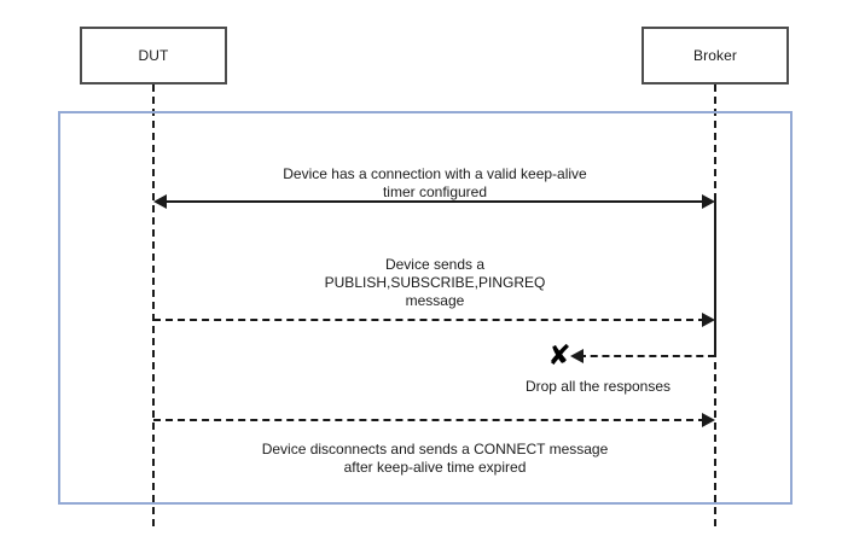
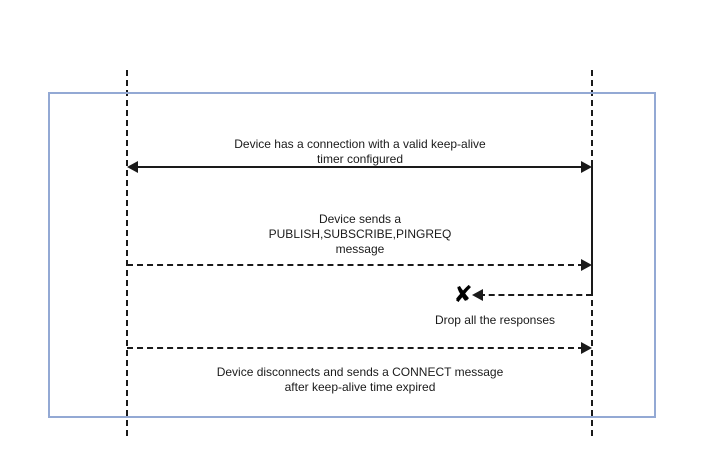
- DUT
- Broker
  Device has a connection with a valid keep-alive
  timer configured
  Device sends a
  PUBLISH,SUBSCRIBE,PINGREQ
  message
  ✘
  Drop all the responses
  Device disconnects and sends a CONNECT message
  after keep-alive time expired
